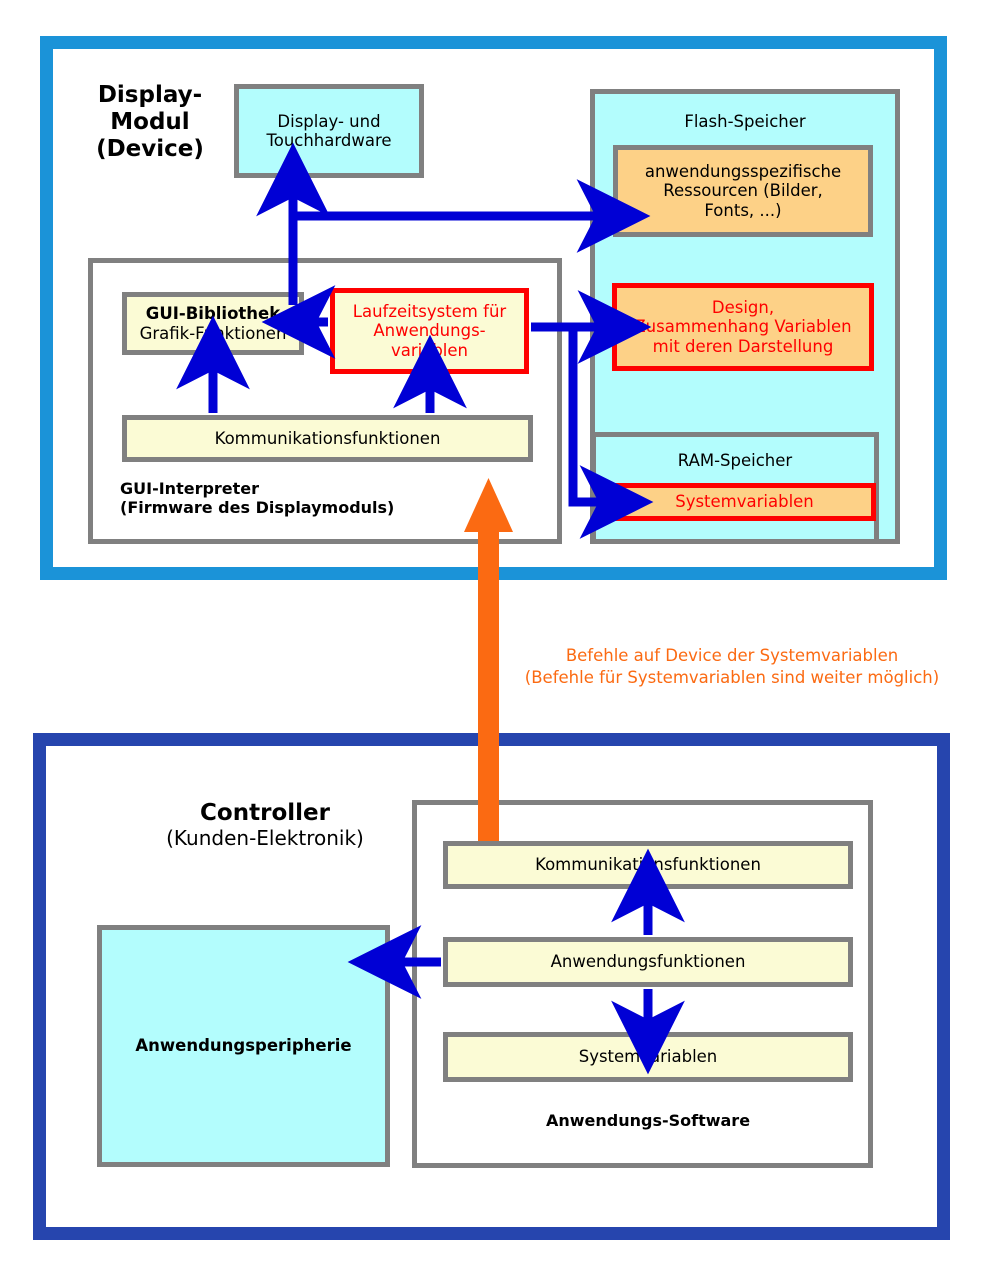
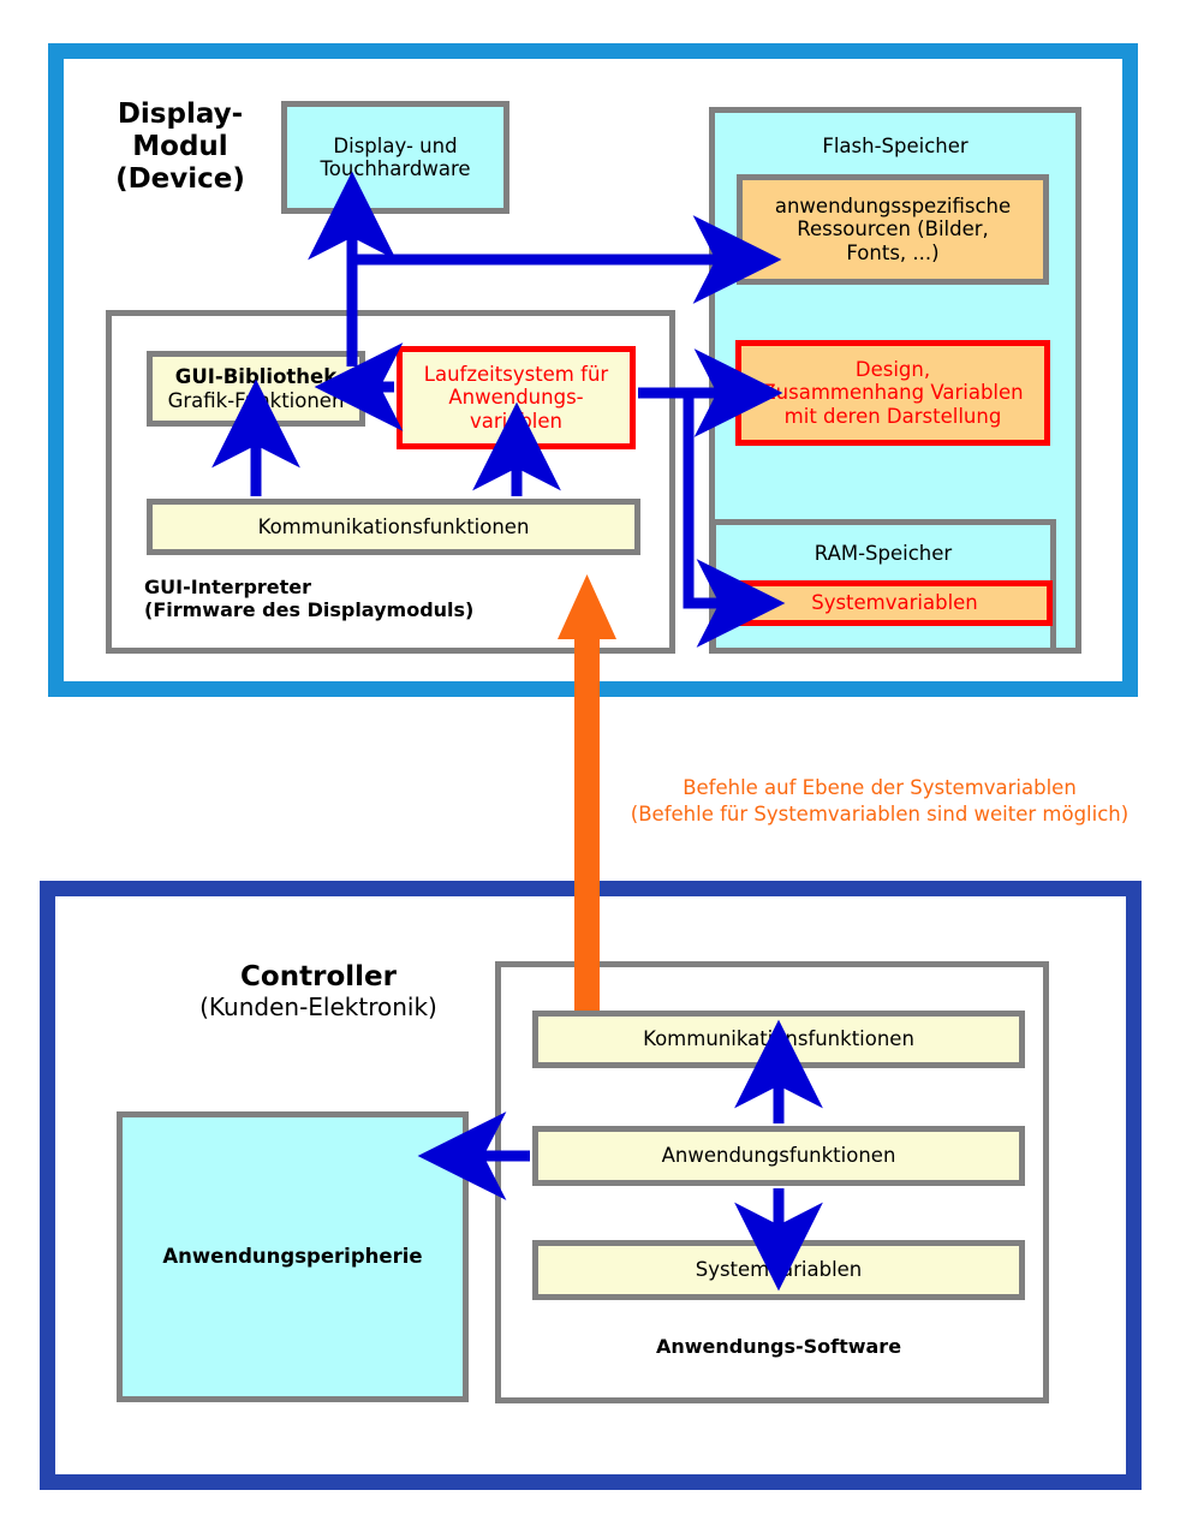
  Display-
  Modul
  (Device)
  Display- und
  Touchhardware
  Flash-Speicher
  anwendungsspezifische
  Ressourcen (Bilder,
  Fonts, ...)
  Design,
  Zusammenhang Variablen
  mit deren Darstellung
  RAM-Speicher
  Systemvariablen
  GUI-Bibliothek
  Grafik-Funktionen
  Laufzeitsystem für
  Anwendungs-
  variablen
  Kommunikationsfunktionen
  GUI-Interpreter
  (Firmware des Displaymoduls)
- Befehle auf Device der Systemvariablen
+ Befehle auf Ebene der Systemvariablen
  (Befehle für Systemvariablen sind weiter möglich)
  Controller
  (Kunden-Elektronik)
  Anwendungsperipherie
  Kommunikationsfunktionen
  Anwendungsfunktionen
  Systemvariablen
  Anwendungs-Software
